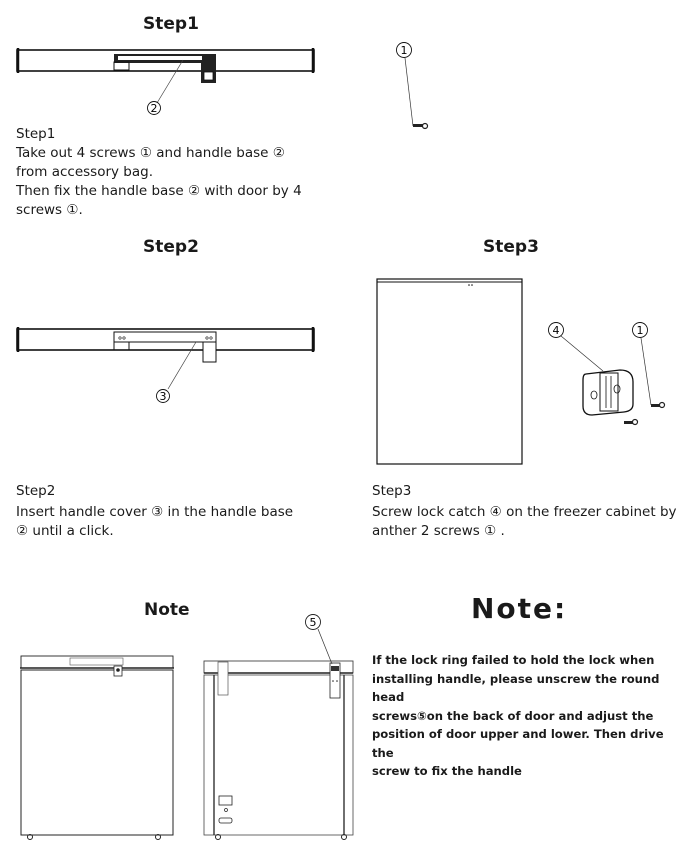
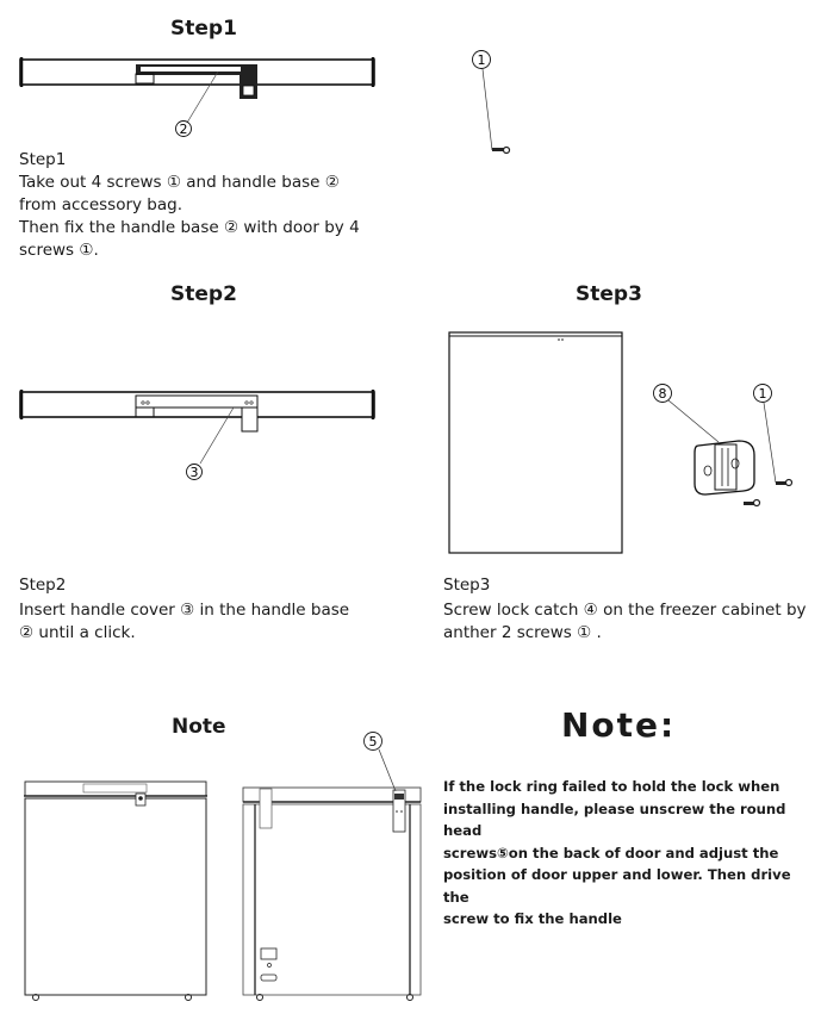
  Step1
  2
  1
  Step1
  Take out 4 screws ① and handle base ②
  from accessory bag.
  Then fix the handle base ② with door by 4
  screws ①.
  Step2
  3
  Step2
  Insert handle cover ③ in the handle base
  ② until a click.
  Step3
- 4
+ 8
  1
  Step3
  Screw lock catch ④ on the freezer cabinet by
  anther 2 screws ① .
  Note
  5
  Note:
  If the lock ring failed to hold the lock when
  installing handle, please unscrew the round head
  screws⑤on the back of door and adjust the
  position of door upper and lower. Then drive the
  screw to fix the handle
